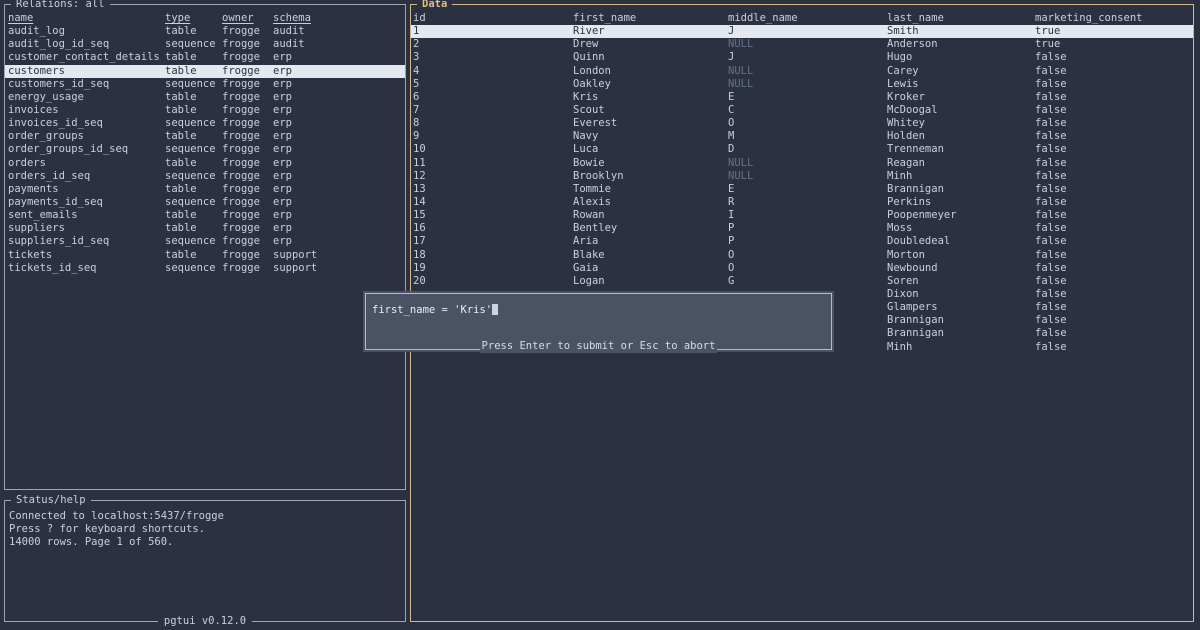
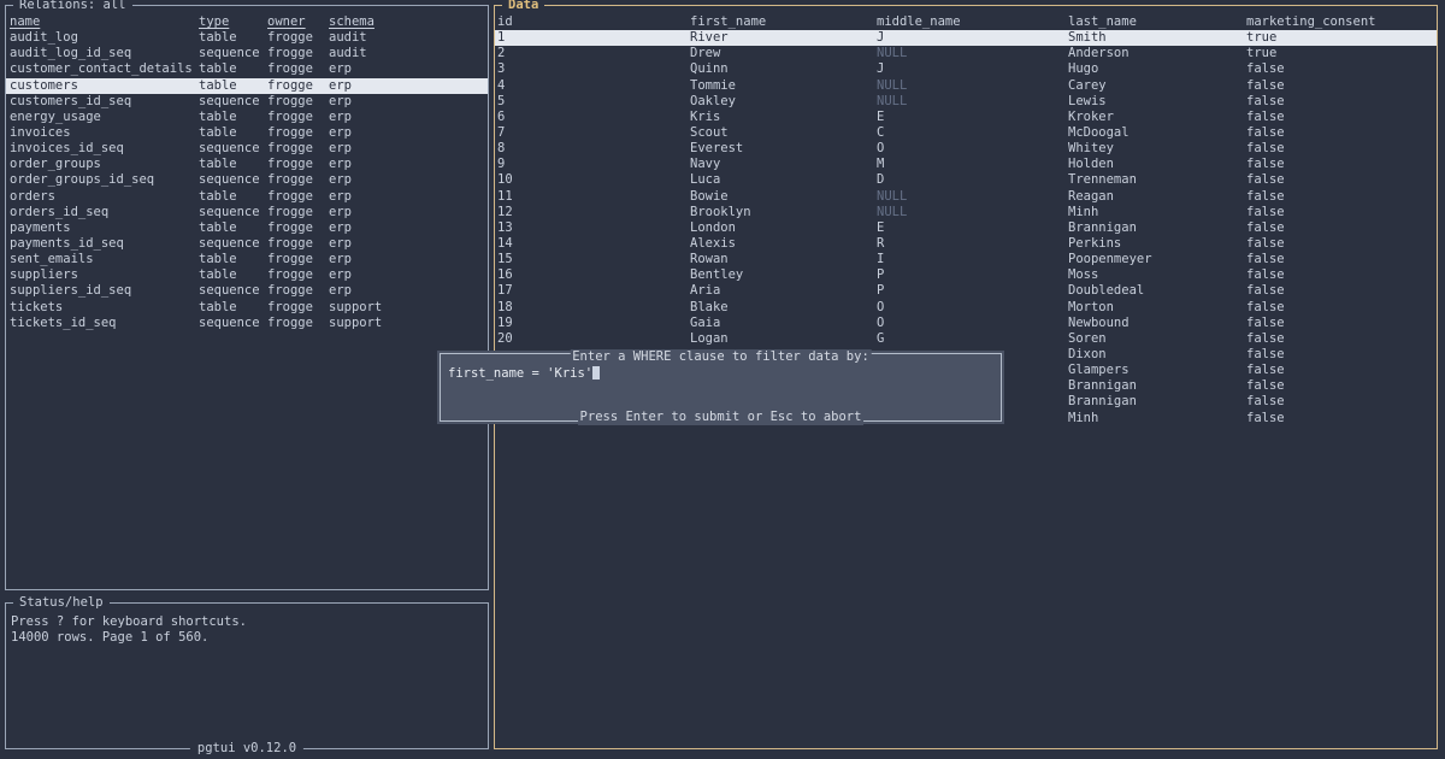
  Relations: all
  name
  type
  owner
  schema
  audit_log
  table
  frogge
  audit
  audit_log_id_seq
  sequence
  frogge
  audit
  customer_contact_details
  table
  frogge
  erp
  customers
  table
  frogge
  erp
  customers_id_seq
  sequence
  frogge
  erp
  energy_usage
  table
  frogge
  erp
  invoices
  table
  frogge
  erp
  invoices_id_seq
  sequence
  frogge
  erp
  order_groups
  table
  frogge
  erp
  order_groups_id_seq
  sequence
  frogge
  erp
  orders
  table
  frogge
  erp
  orders_id_seq
  sequence
  frogge
  erp
  payments
  table
  frogge
  erp
  payments_id_seq
  sequence
  frogge
  erp
  sent_emails
  table
  frogge
  erp
  suppliers
  table
  frogge
  erp
  suppliers_id_seq
  sequence
  frogge
  erp
  tickets
  table
  frogge
  support
  tickets_id_seq
  sequence
  frogge
  support
  Status/help
- Connected to localhost:5437/frogge
  Press ? for keyboard shortcuts.
  14000 rows. Page 1 of 560.
  pgtui v0.12.0
  Data
  id
  first_name
  middle_name
  last_name
  marketing_consent
  1
  River
  J
  Smith
  true
  2
  Drew
  NULL
  Anderson
  true
  3
  Quinn
  J
  Hugo
  false
  4
- London
+ Tommie
  NULL
  Carey
  false
  5
  Oakley
  NULL
  Lewis
  false
  6
  Kris
  E
  Kroker
  false
  7
  Scout
  C
  McDoogal
  false
  8
  Everest
  O
  Whitey
  false
  9
  Navy
  M
  Holden
  false
  10
  Luca
  D
  Trenneman
  false
  11
  Bowie
  NULL
  Reagan
  false
  12
  Brooklyn
  NULL
  Minh
  false
  13
- Tommie
+ London
  E
  Brannigan
  false
  14
  Alexis
  R
  Perkins
  false
  15
  Rowan
  I
  Poopenmeyer
  false
  16
  Bentley
  P
  Moss
  false
  17
  Aria
  P
  Doubledeal
  false
  18
  Blake
  O
  Morton
  false
  19
  Gaia
  O
  Newbound
  false
  20
  Logan
  G
  Soren
  false
  Dixon
  false
  Glampers
  false
  Brannigan
  false
  Brannigan
  false
  Minh
  false
+ Enter a WHERE clause to filter data by:
  first_name = 'Kris'
  Press Enter to submit or Esc to abort
